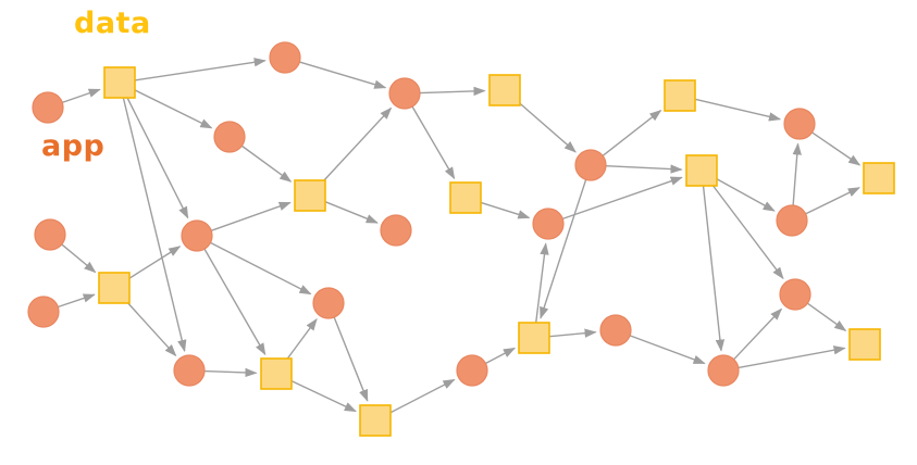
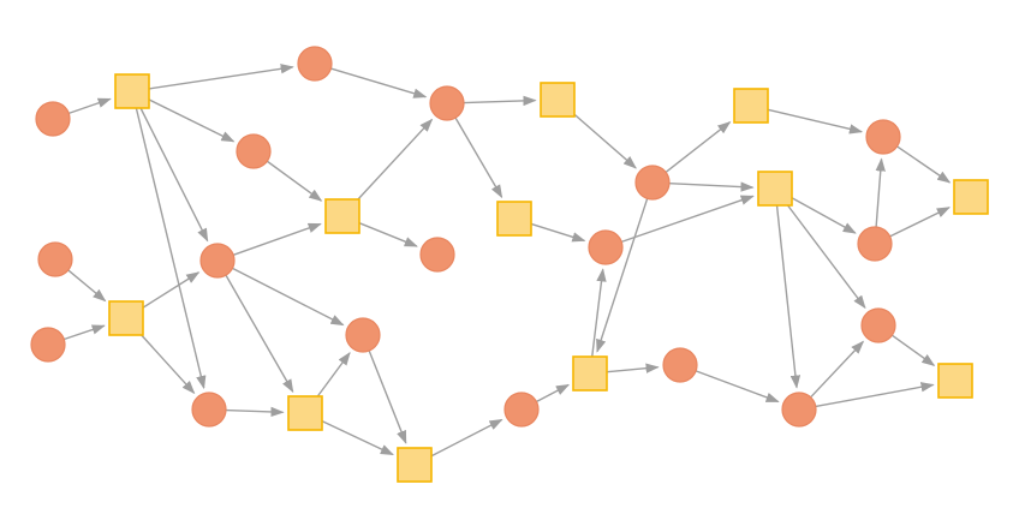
- data
- app
